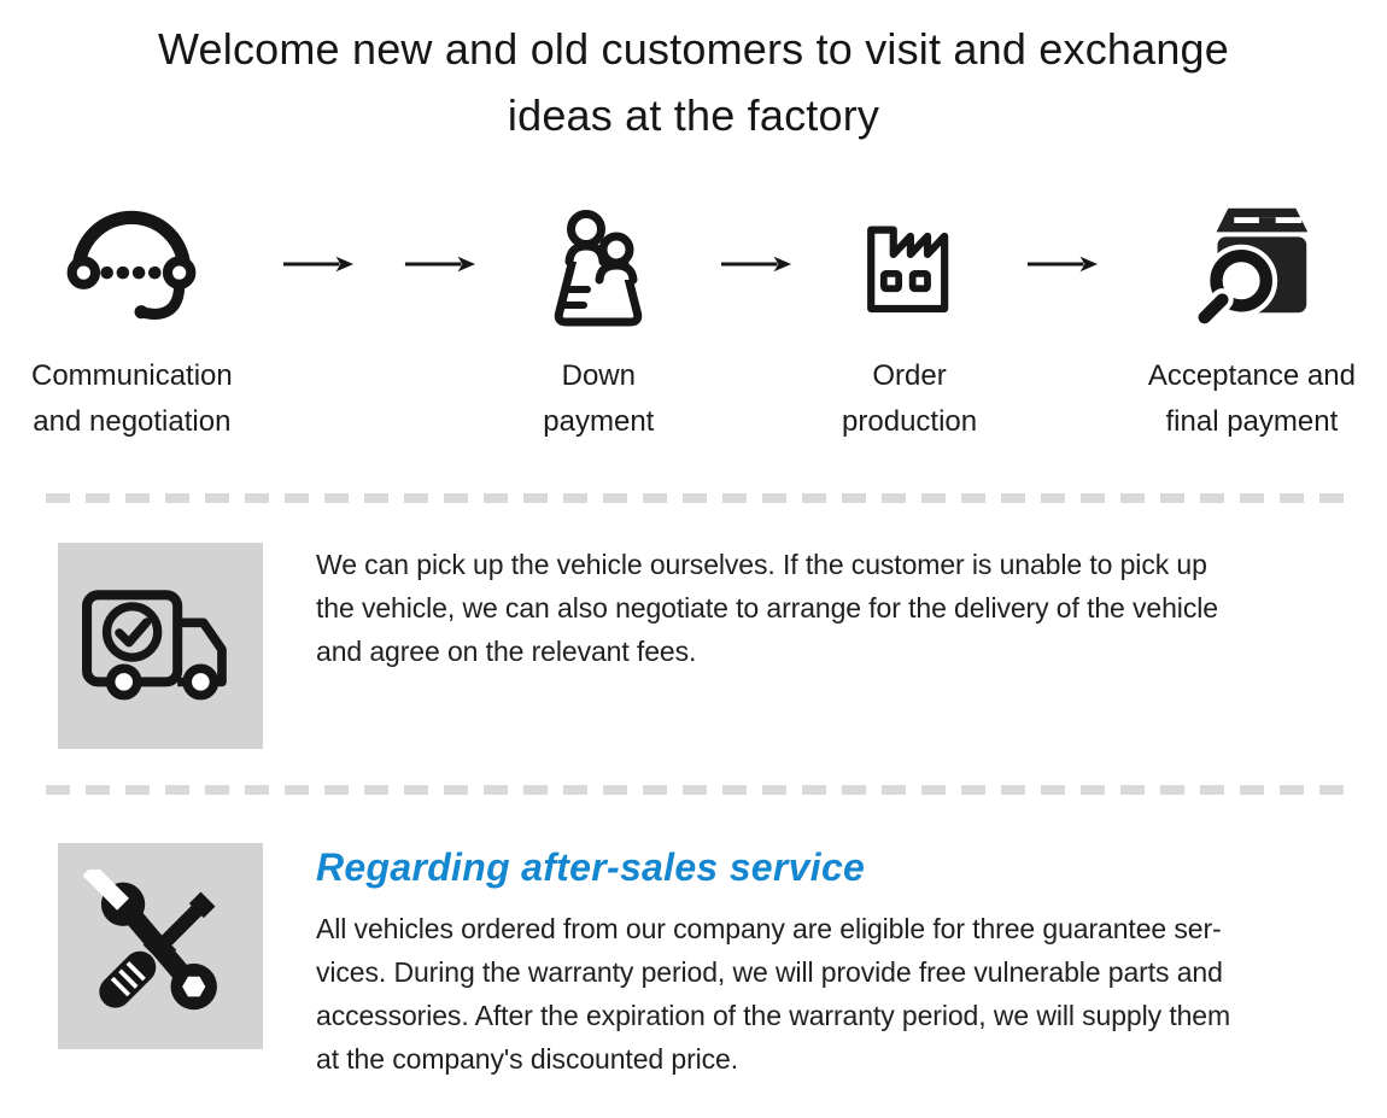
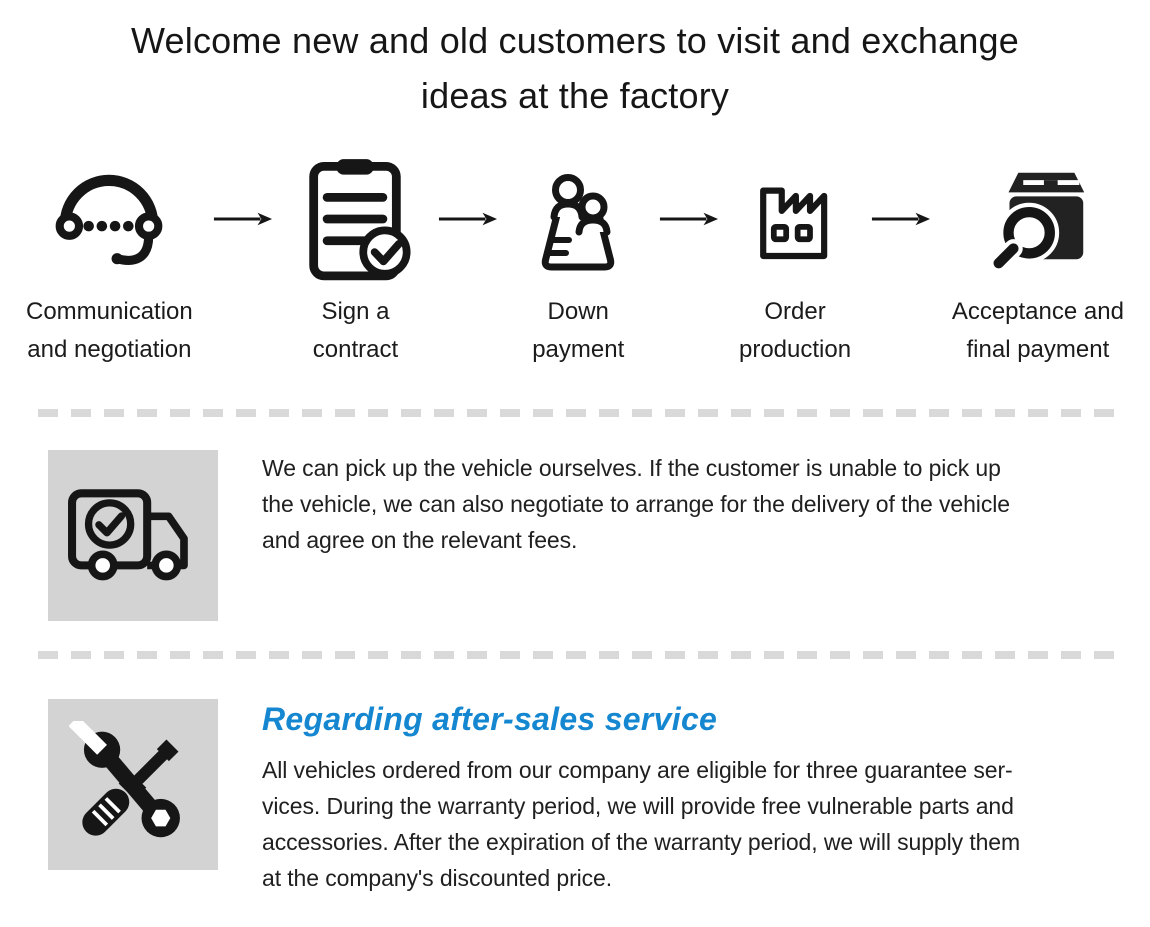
  Welcome new and old customers to visit and exchange
  ideas at the factory
  Communication
  and negotiation
+ Sign a
+ contract
  Down
  payment
  Order
  production
  Acceptance and
  final payment
  We can pick up the vehicle ourselves. If the customer is unable to pick up
  the vehicle, we can also negotiate to arrange for the delivery of the vehicle
  and agree on the relevant fees.
  Regarding after-sales service
  All vehicles ordered from our company are eligible for three guarantee ser-
  vices. During the warranty period, we will provide free vulnerable parts and
  accessories. After the expiration of the warranty period, we will supply them
  at the company's discounted price.
